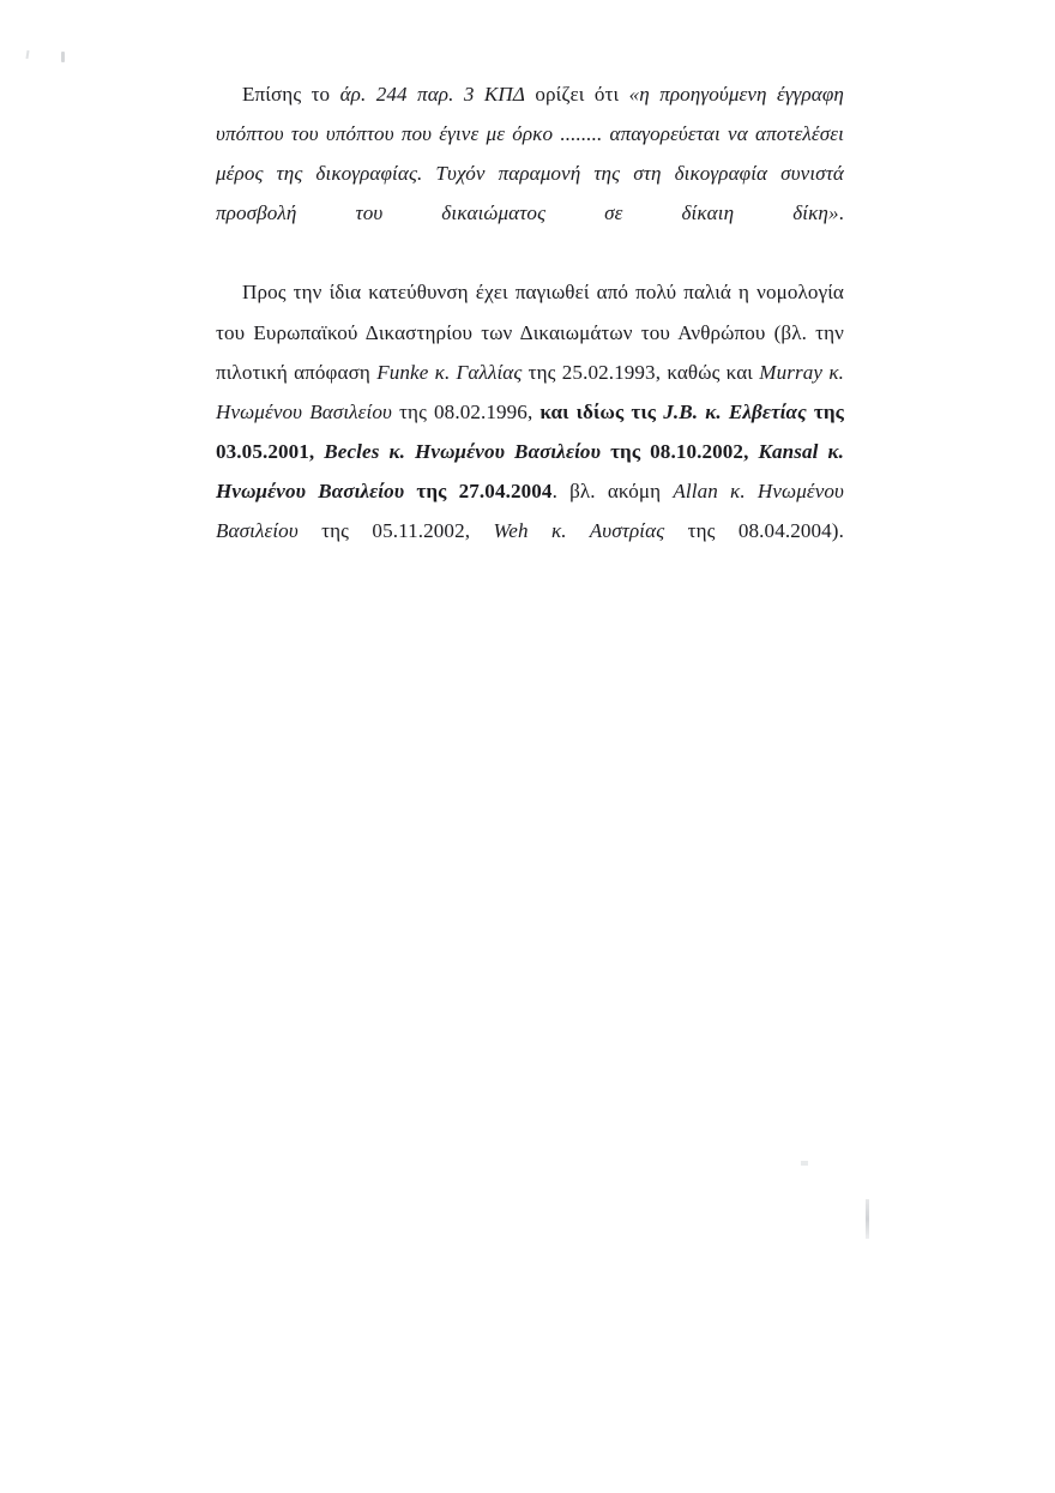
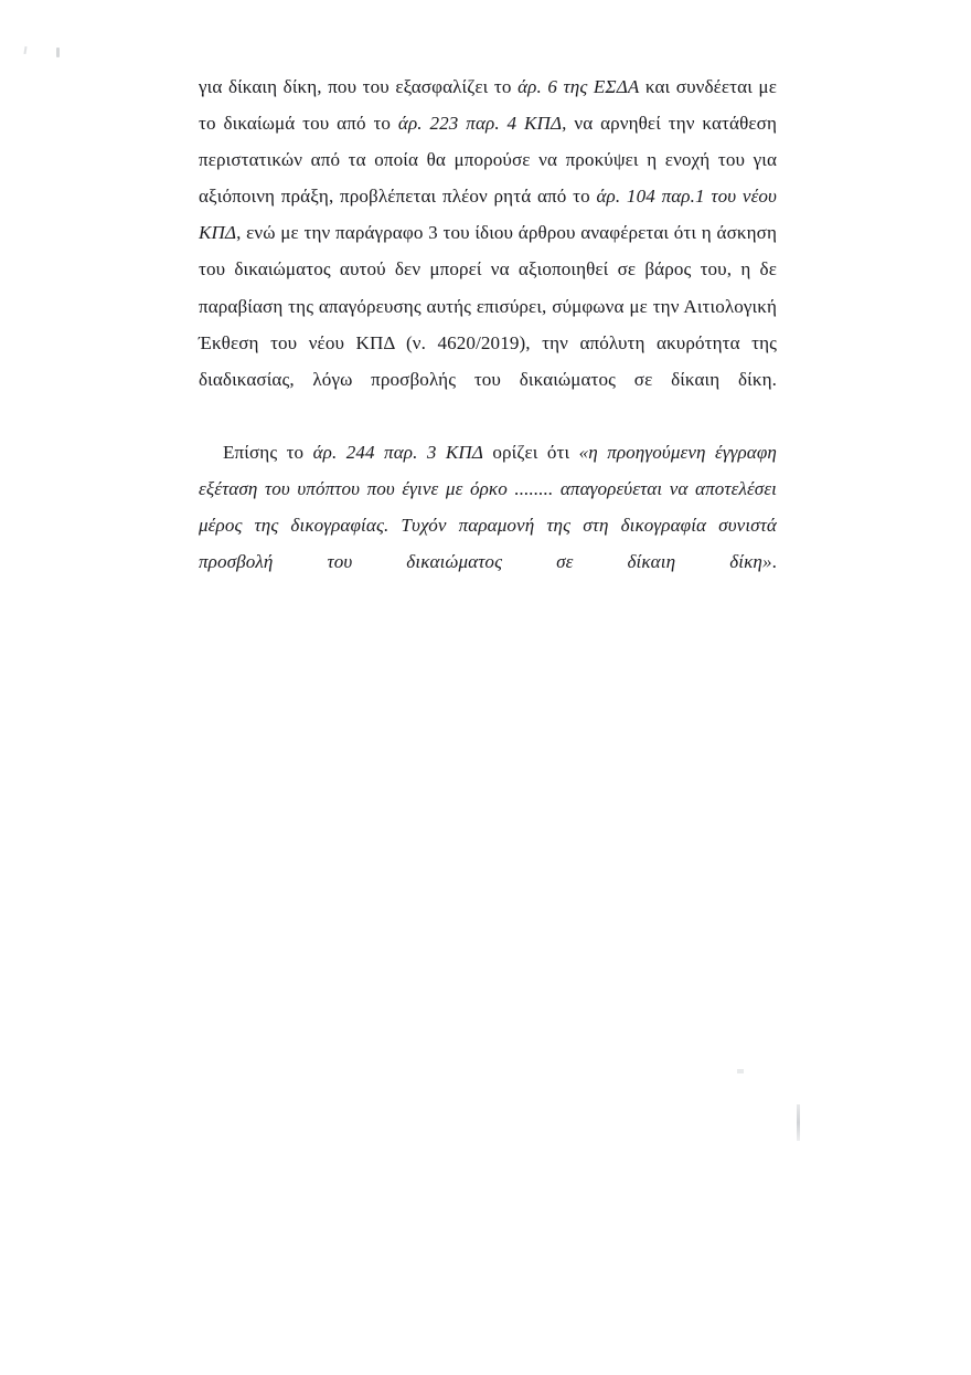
+ για δίκαιη δίκη, που του εξασφαλίζει το άρ. 6 της ΕΣΔΑ και συνδέεται με το δικαίωμά του από το άρ. 223 παρ. 4 ΚΠΔ, να αρνηθεί την κατάθεση περιστατικών από τα οποία θα μπορούσε να προκύψει η ενοχή του για αξιόποινη πράξη, προβλέπεται πλέον ρητά από το άρ. 104 παρ.1 του νέου ΚΠΔ, ενώ με την παράγραφο 3 του ίδιου άρθρου αναφέρεται ότι η άσκηση του δικαιώματος αυτού δεν μπορεί να αξιοποιηθεί σε βάρος του, η δε παραβίαση της απαγόρευσης αυτής επισύρει, σύμφωνα με την Αιτιολογική Έκθεση του νέου ΚΠΔ (ν. 4620/2019), την απόλυτη ακυρότητα της διαδικασίας, λόγω προσβολής του δικαιώματος σε δίκαιη δίκη.
- Επίσης το άρ. 244 παρ. 3 ΚΠΔ ορίζει ότι «η προηγούμενη έγγραφη υπόπτου του υπόπτου που έγινε με όρκο ........ απαγορεύεται να αποτελέσει μέρος της δικογραφίας. Τυχόν παραμονή της στη δικογραφία συνιστά προσβολή του δικαιώματος σε δίκαιη δίκη».
+ Επίσης το άρ. 244 παρ. 3 ΚΠΔ ορίζει ότι «η προηγούμενη έγγραφη εξέταση του υπόπτου που έγινε με όρκο ........ απαγορεύεται να αποτελέσει μέρος της δικογραφίας. Τυχόν παραμονή της στη δικογραφία συνιστά προσβολή του δικαιώματος σε δίκαιη δίκη».
- Προς την ίδια κατεύθυνση έχει παγιωθεί από πολύ παλιά η νομολογία του Ευρωπαϊκού Δικαστηρίου των Δικαιωμάτων του Ανθρώπου (βλ. την πιλοτική απόφαση Funke κ. Γαλλίας της 25.02.1993, καθώς και Murray κ. Ηνωμένου Βασιλείου της 08.02.1996, και ιδίως τις J.B. κ. Ελβετίας της 03.05.2001, Becles κ. Ηνωμένου Βασιλείου της 08.10.2002, Kansal κ. Ηνωμένου Βασιλείου της 27.04.2004. βλ. ακόμη Allan κ. Ηνωμένου Βασιλείου της 05.11.2002, Weh κ. Αυστρίας της 08.04.2004).
